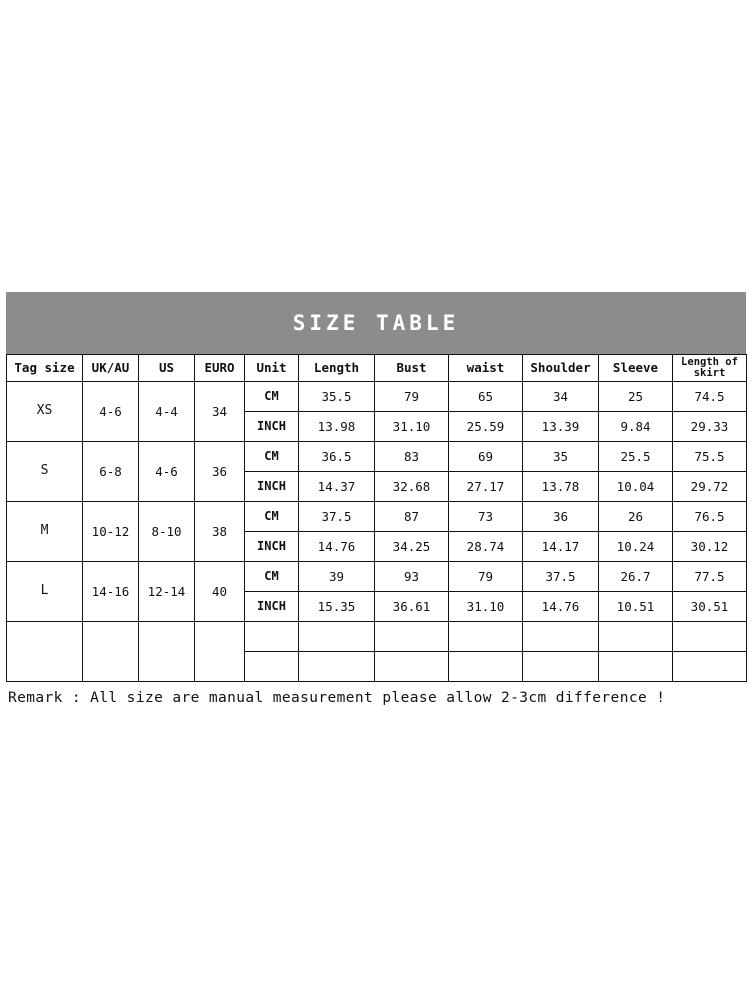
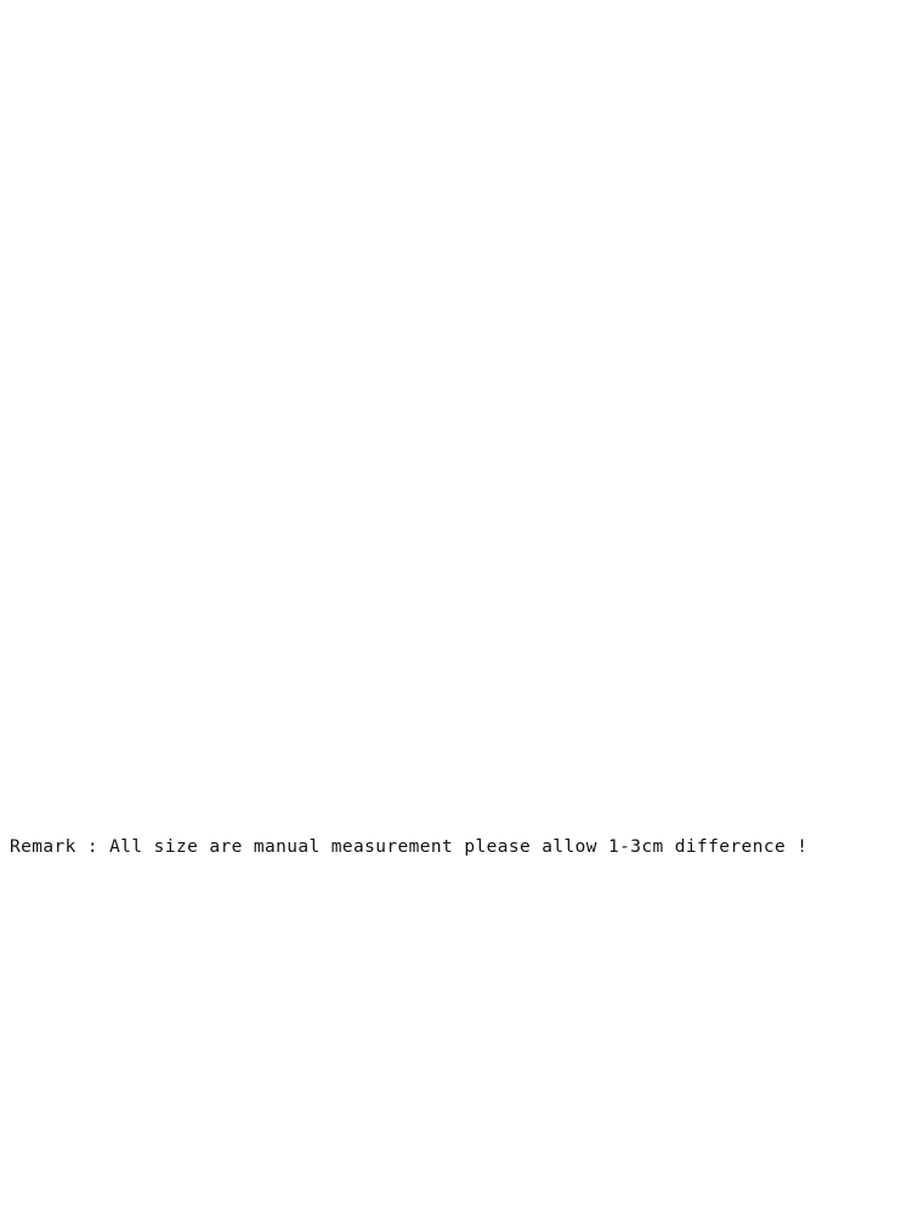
- SIZE TABLE
- Tag size	UK/AU	US	EURO	Unit	Length	Bust	waist	Shoulder	Sleeve	Length of skirt
- XS	4-6	4-4	34	CM	35.5	79	65	34	25	74.5
- INCH	13.98	31.10	25.59	13.39	9.84	29.33
- S	6-8	4-6	36	CM	36.5	83	69	35	25.5	75.5
- INCH	14.37	32.68	27.17	13.78	10.04	29.72
- M	10-12	8-10	38	CM	37.5	87	73	36	26	76.5
- INCH	14.76	34.25	28.74	14.17	10.24	30.12
- L	14-16	12-14	40	CM	39	93	79	37.5	26.7	77.5
- INCH	15.35	36.61	31.10	14.76	10.51	30.51
- Remark : All size are manual measurement please allow 2-3cm difference !
+ Remark : All size are manual measurement please allow 1-3cm difference !
